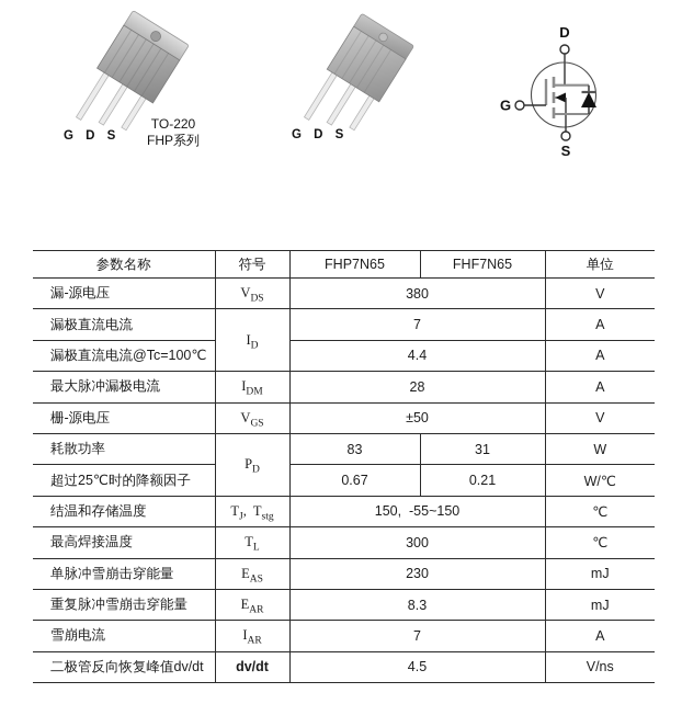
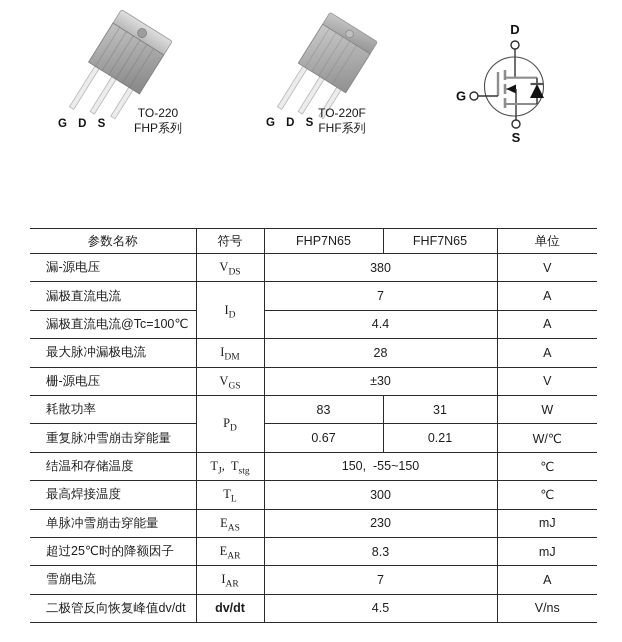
  G D S
  TO-220
  FHP系列
  G D S
+ TO-220F
+ FHF系列
  D
  G
  S
  参数名称	符号	FHP7N65	FHF7N65	单位
  漏-源电压	VDS	380	V
  漏极直流电流	ID	7	A
  漏极直流电流@Tc=100℃	4.4	A
  最大脉冲漏极电流	IDM	28	A
- 栅-源电压	VGS	±50	V
+ 栅-源电压	VGS	±30	V
  耗散功率	PD	83	31	W
- 超过25℃时的降额因子	0.67	0.21	W/℃
+ 重复脉冲雪崩击穿能量	0.67	0.21	W/℃
  结温和存储温度	TJ, Tstg	150, -55~150	℃
  最高焊接温度	TL	300	℃
  单脉冲雪崩击穿能量	EAS	230	mJ
- 重复脉冲雪崩击穿能量	EAR	8.3	mJ
+ 超过25℃时的降额因子	EAR	8.3	mJ
  雪崩电流	IAR	7	A
  二极管反向恢复峰值dv/dt	dv/dt	4.5	V/ns
